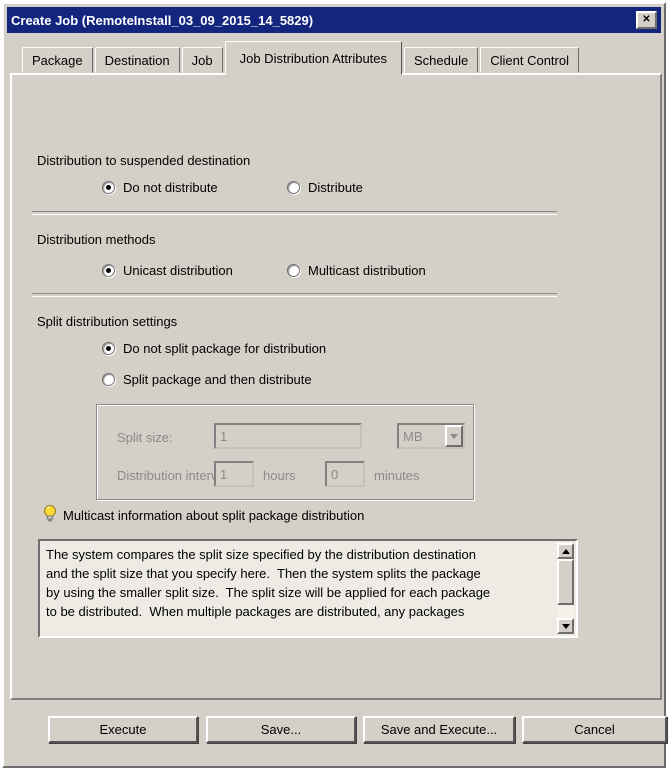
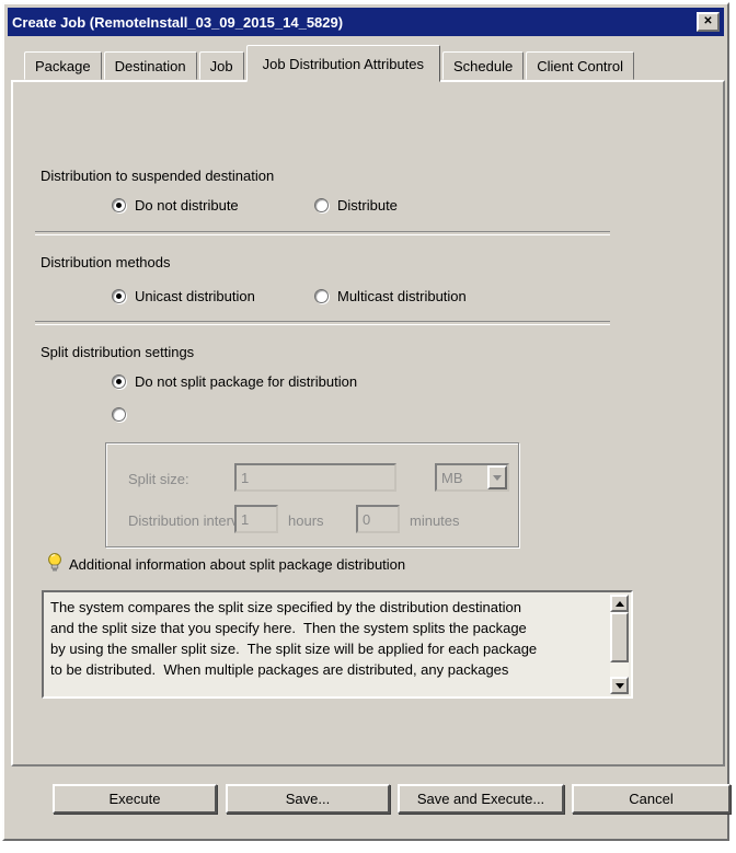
  Create Job (RemoteInstall_03_09_2015_14_5829)
  ✕
  Package
  Destination
  Job
  Job Distribution Attributes
  Schedule
  Client Control
  Distribution to suspended destination
  Do not distribute
  Distribute
  Distribution methods
  Unicast distribution
  Multicast distribution
  Split distribution settings
  Do not split package for distribution
- Split package and then distribute
  Split size:
  1
  MB
  Distribution inter
  1
  hours
  0
  minutes
- Multicast information about split package distribution
+ Additional information about split package distribution
  The system compares the split size specified by the distribution destination
  and the split size that you specify here. Then the system splits the package
  by using the smaller split size. The split size will be applied for each package
  to be distributed. When multiple packages are distributed, any packages
  Execute
  Save...
  Save and Execute...
  Cancel
